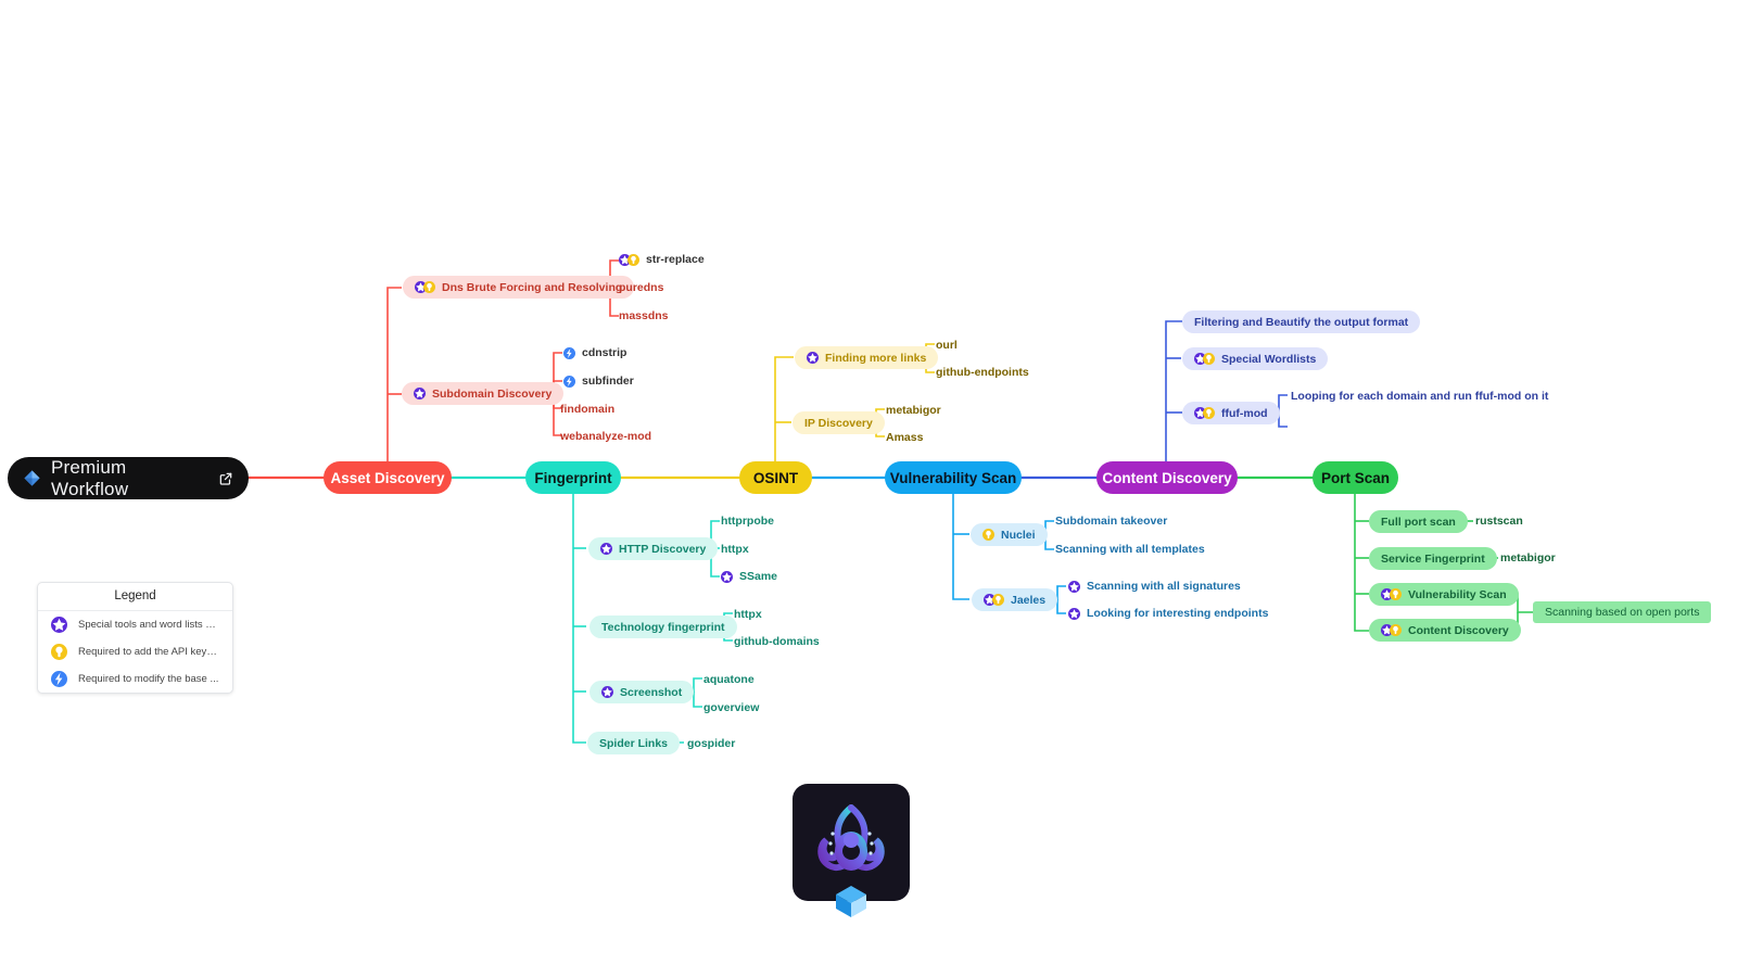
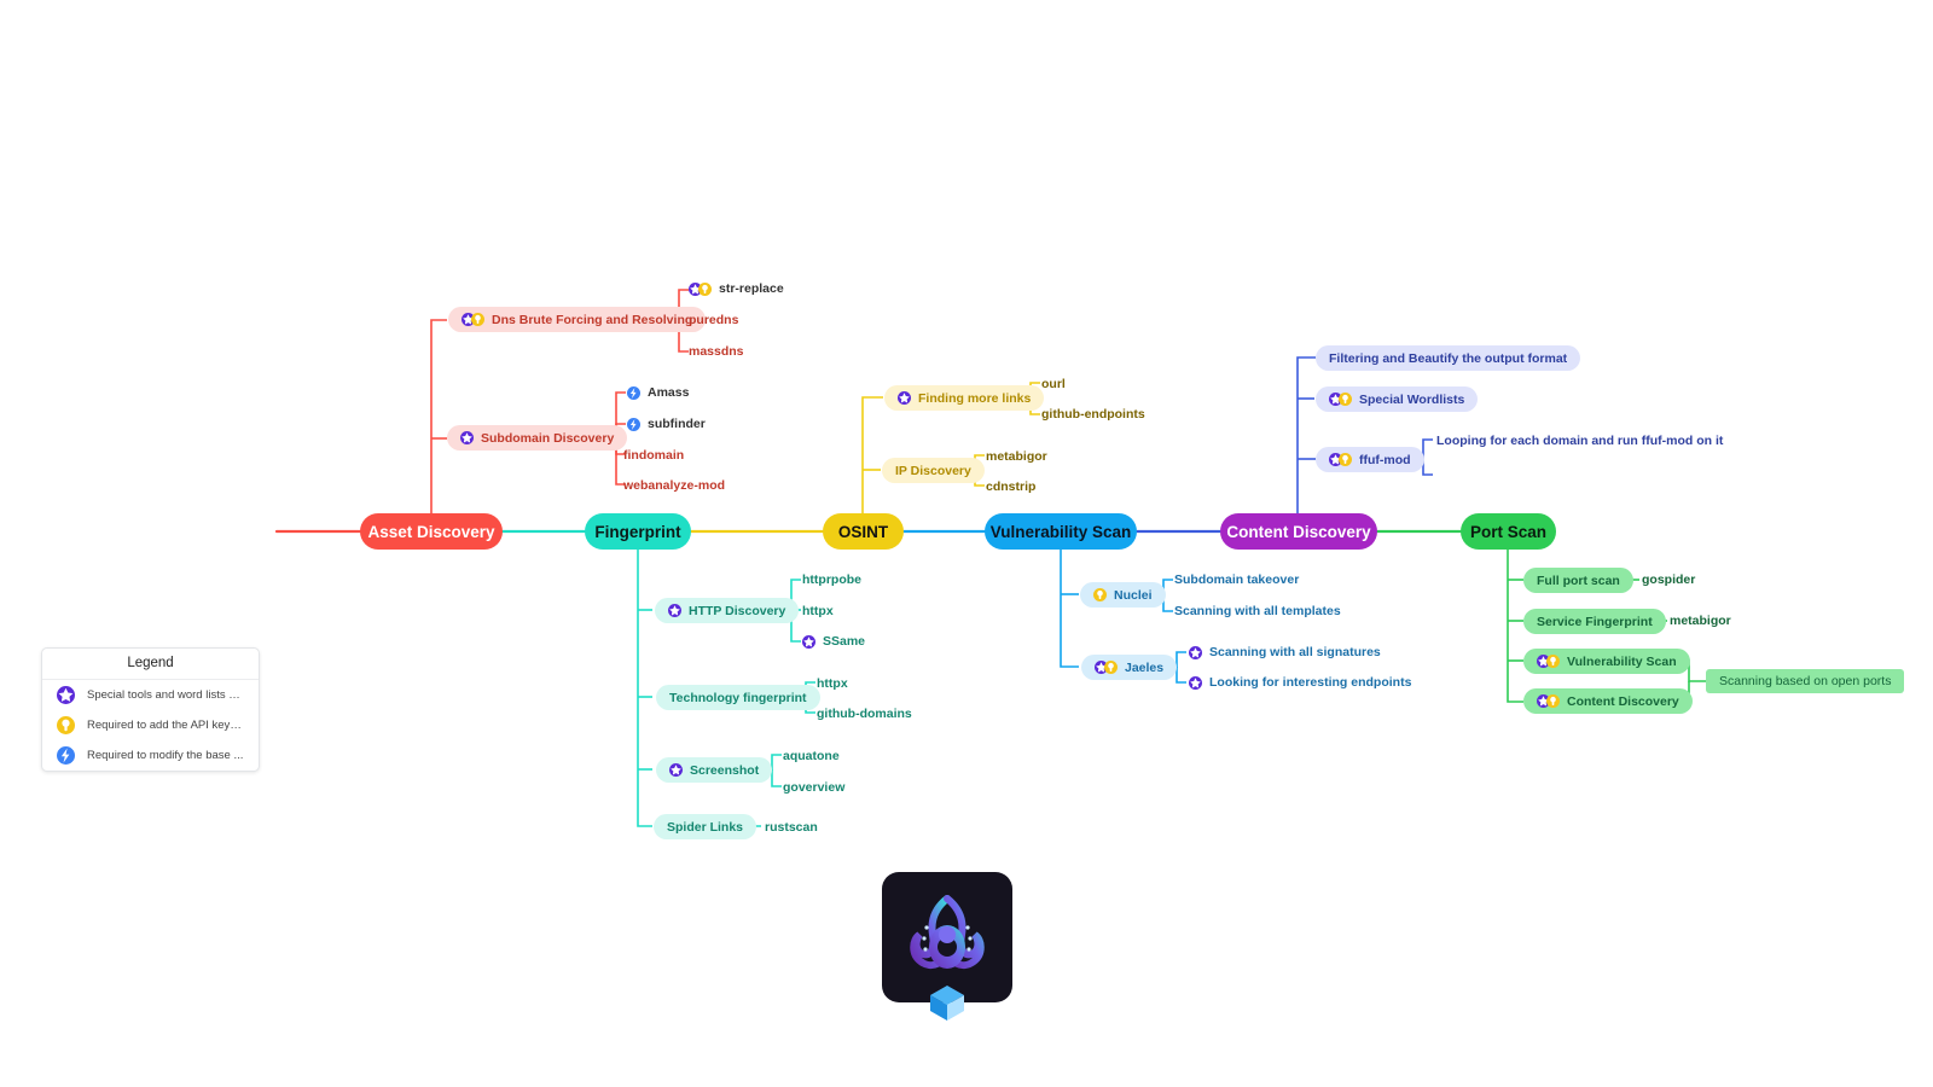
- Premium Workflow
  Asset Discovery
  Fingerprint
  OSINT
  Vulnerability Scan
  Content Discovery
  Port Scan
  Dns Brute Forcing and Resolving
  str-replace
  puredns
  massdns
  Subdomain Discovery
- cdnstrip
+ Amass
  subfinder
  findomain
  webanalyze-mod
  HTTP Discovery
  httprpobe
  httpx
  SSame
  Technology fingerprint
  httpx
  github-domains
  Screenshot
  aquatone
  goverview
  Spider Links
- gospider
+ rustscan
  Finding more links
  ourl
  github-endpoints
  IP Discovery
  metabigor
- Amass
+ cdnstrip
  Nuclei
  Subdomain takeover
  Scanning with all templates
  Jaeles
  Scanning with all signatures
  Looking for interesting endpoints
  Filtering and Beautify the output format
  Special Wordlists
  ffuf-mod
  Looping for each domain and run ffuf-mod on it
  Full port scan
- rustscan
+ gospider
  Service Fingerprint
  metabigor
  Vulnerability Scan
  Content Discovery
  Scanning based on open ports
  Legend
  Special tools and word lists ar..
  Required to add the API keys ..
  Required to modify the base ...
